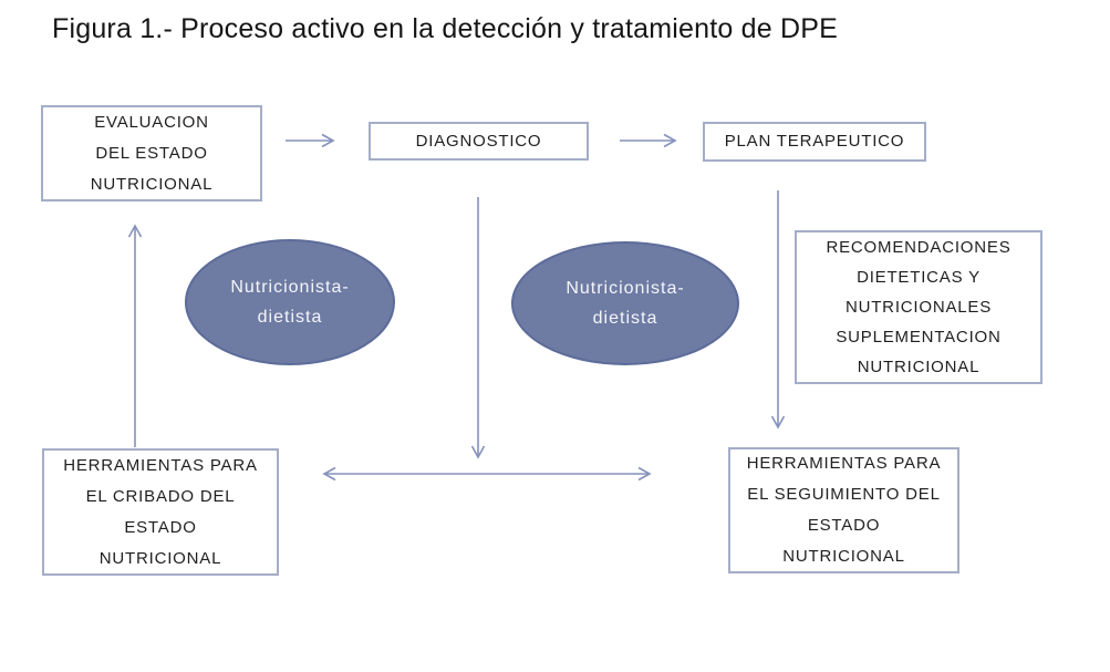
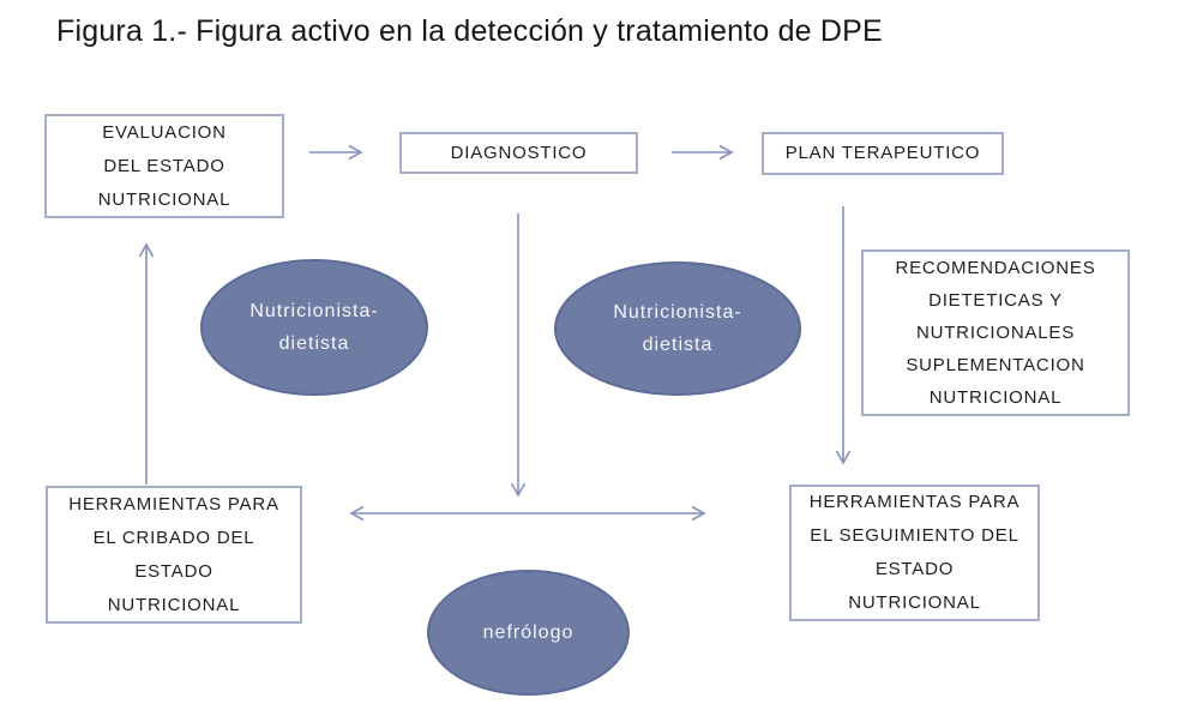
- Figura 1.- Proceso activo en la detección y tratamiento de DPE
+ Figura 1.- Figura activo en la detección y tratamiento de DPE
  EVALUACION
  DEL ESTADO
  NUTRICIONAL
  DIAGNOSTICO
  PLAN TERAPEUTICO
  RECOMENDACIONES
  DIETETICAS Y
  NUTRICIONALES
  SUPLEMENTACION
  NUTRICIONAL
  HERRAMIENTAS PARA
  EL CRIBADO DEL
  ESTADO
  NUTRICIONAL
  HERRAMIENTAS PARA
  EL SEGUIMIENTO DEL
  ESTADO
  NUTRICIONAL
  Nutricionista-
  dietista
  Nutricionista-
  dietista
+ nefrólogo
